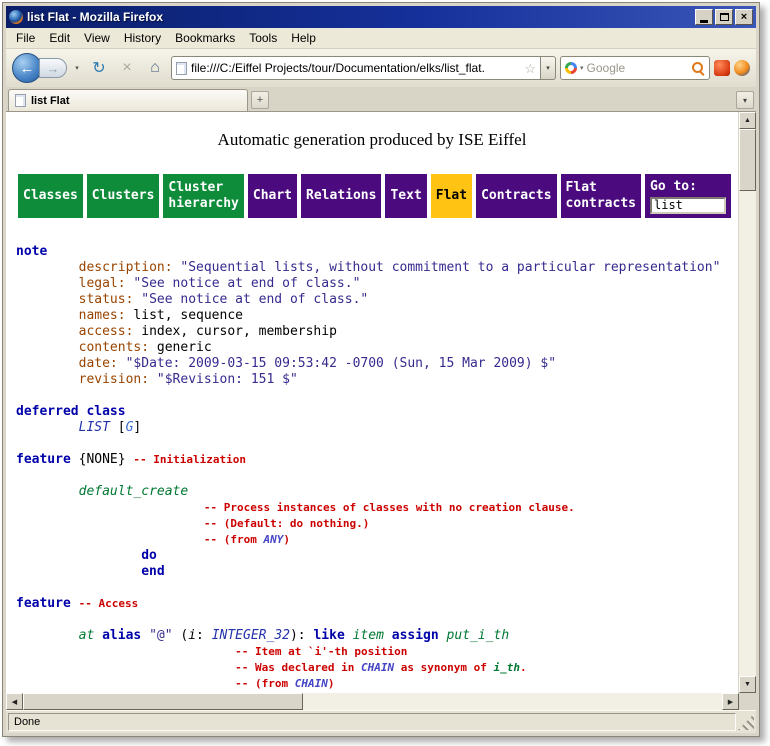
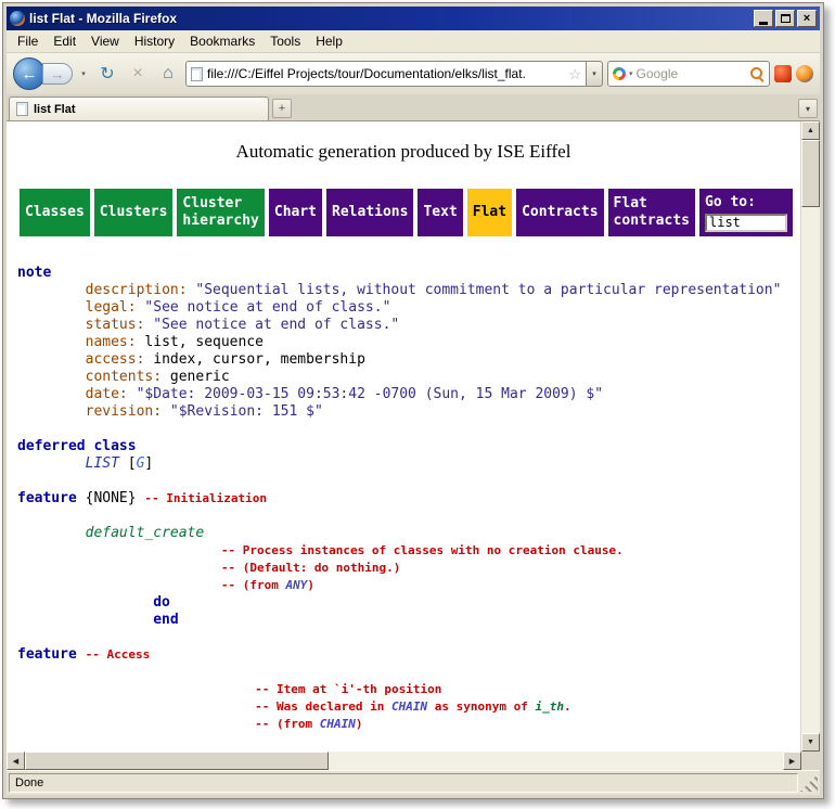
  list Flat - Mozilla Firefox
  ×
  File
  Edit
  View
  History
  Bookmarks
  Tools
  Help
  ←
  →
  ↻
  ×
  ⌂
  file:///C:/Eiffel Projects/tour/Documentation/elks/list_flat.
  ☆
  Google
  list Flat
  +
  ▾
  Automatic generation produced by ISE Eiffel
  Classes
  Clusters
  Cluster
  hierarchy
  Chart
  Relations
  Text
  Flat
  Contracts
  Flat
  contracts
  Go to:
  list
  note
  description: "Sequential lists, without commitment to a particular representation"
  legal: "See notice at end of class."
  status: "See notice at end of class."
  names: list, sequence
  access: index, cursor, membership
  contents: generic
  date: "$Date: 2009-03-15 09:53:42 -0700 (Sun, 15 Mar 2009) $"
  revision: "$Revision: 151 $"
  deferred class
  LIST [G]
  feature {NONE} -- Initialization
  default_create
  -- Process instances of classes with no creation clause.
  -- (Default: do nothing.)
  -- (from ANY)
  do
  end
  feature -- Access
- at alias "@" (i: INTEGER_32): like item assign put_i_th
  -- Item at `i'-th position
  -- Was declared in CHAIN as synonym of i_th.
  -- (from CHAIN)
  Done
